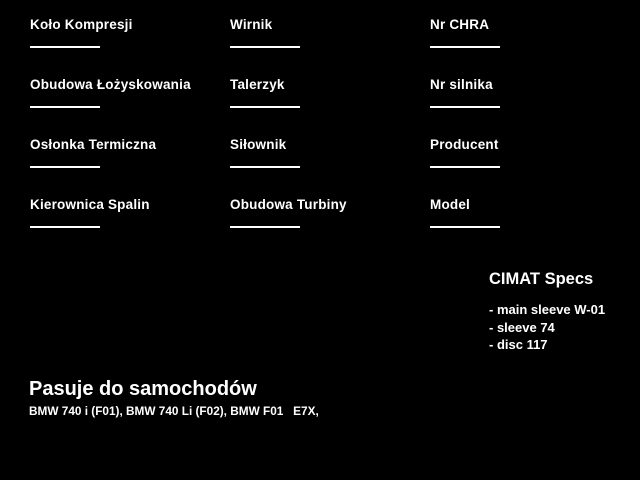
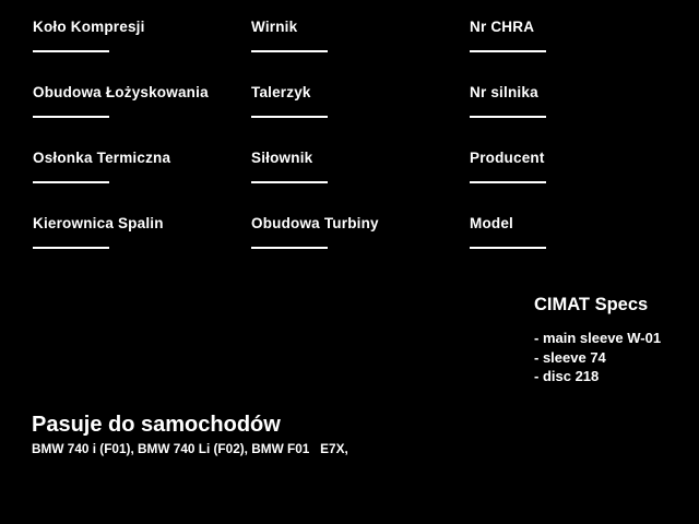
  Koło Kompresji
  Wirnik
  Nr CHRA
  Obudowa Łożyskowania
  Talerzyk
  Nr silnika
  Osłonka Termiczna
  Siłownik
  Producent
  Kierownica Spalin
  Obudowa Turbiny
  Model
  CIMAT Specs
  - main sleeve W-01
  - sleeve 74
- - disc 117
+ - disc 218
  Pasuje do samochodów
  BMW 740 i (F01), BMW 740 Li (F02), BMW F01 E7X,
